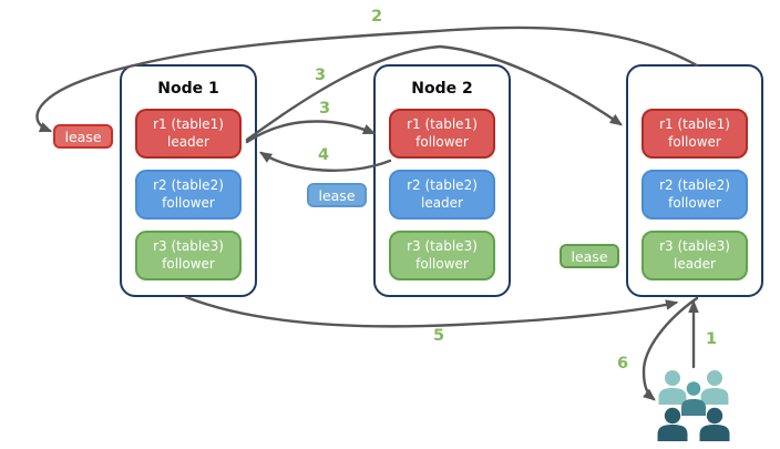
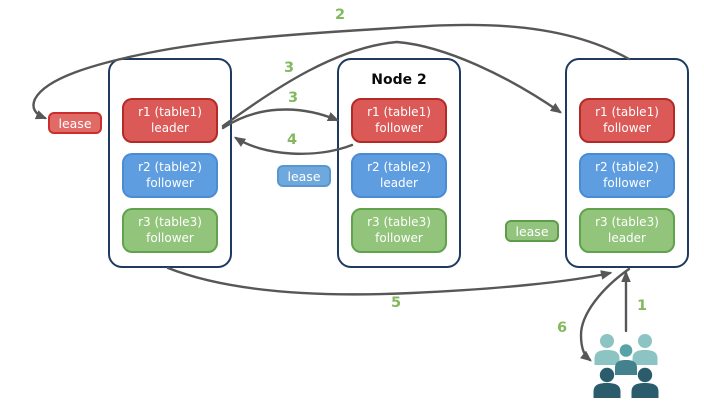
- Node 1
  r1 (table1)
  leader
  r2 (table2)
  follower
  r3 (table3)
  follower
  Node 2
  r1 (table1)
  follower
  r2 (table2)
  leader
  r3 (table3)
  follower
  r1 (table1)
  follower
  r2 (table2)
  follower
  r3 (table3)
  leader
  lease
  lease
  lease
  1
  2
  3
  3
  4
  5
  6
